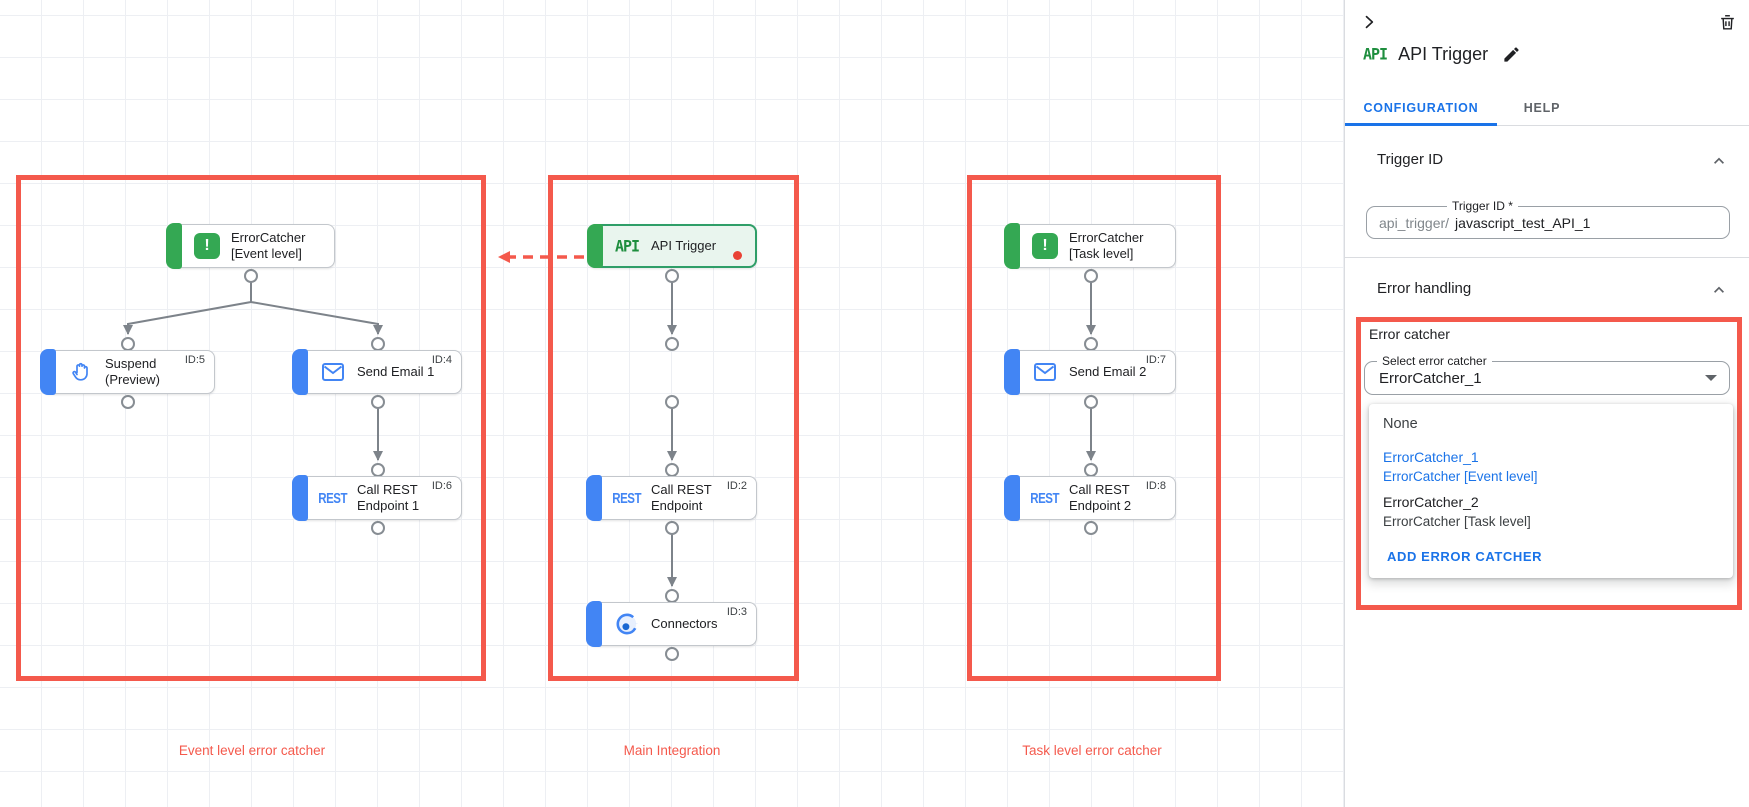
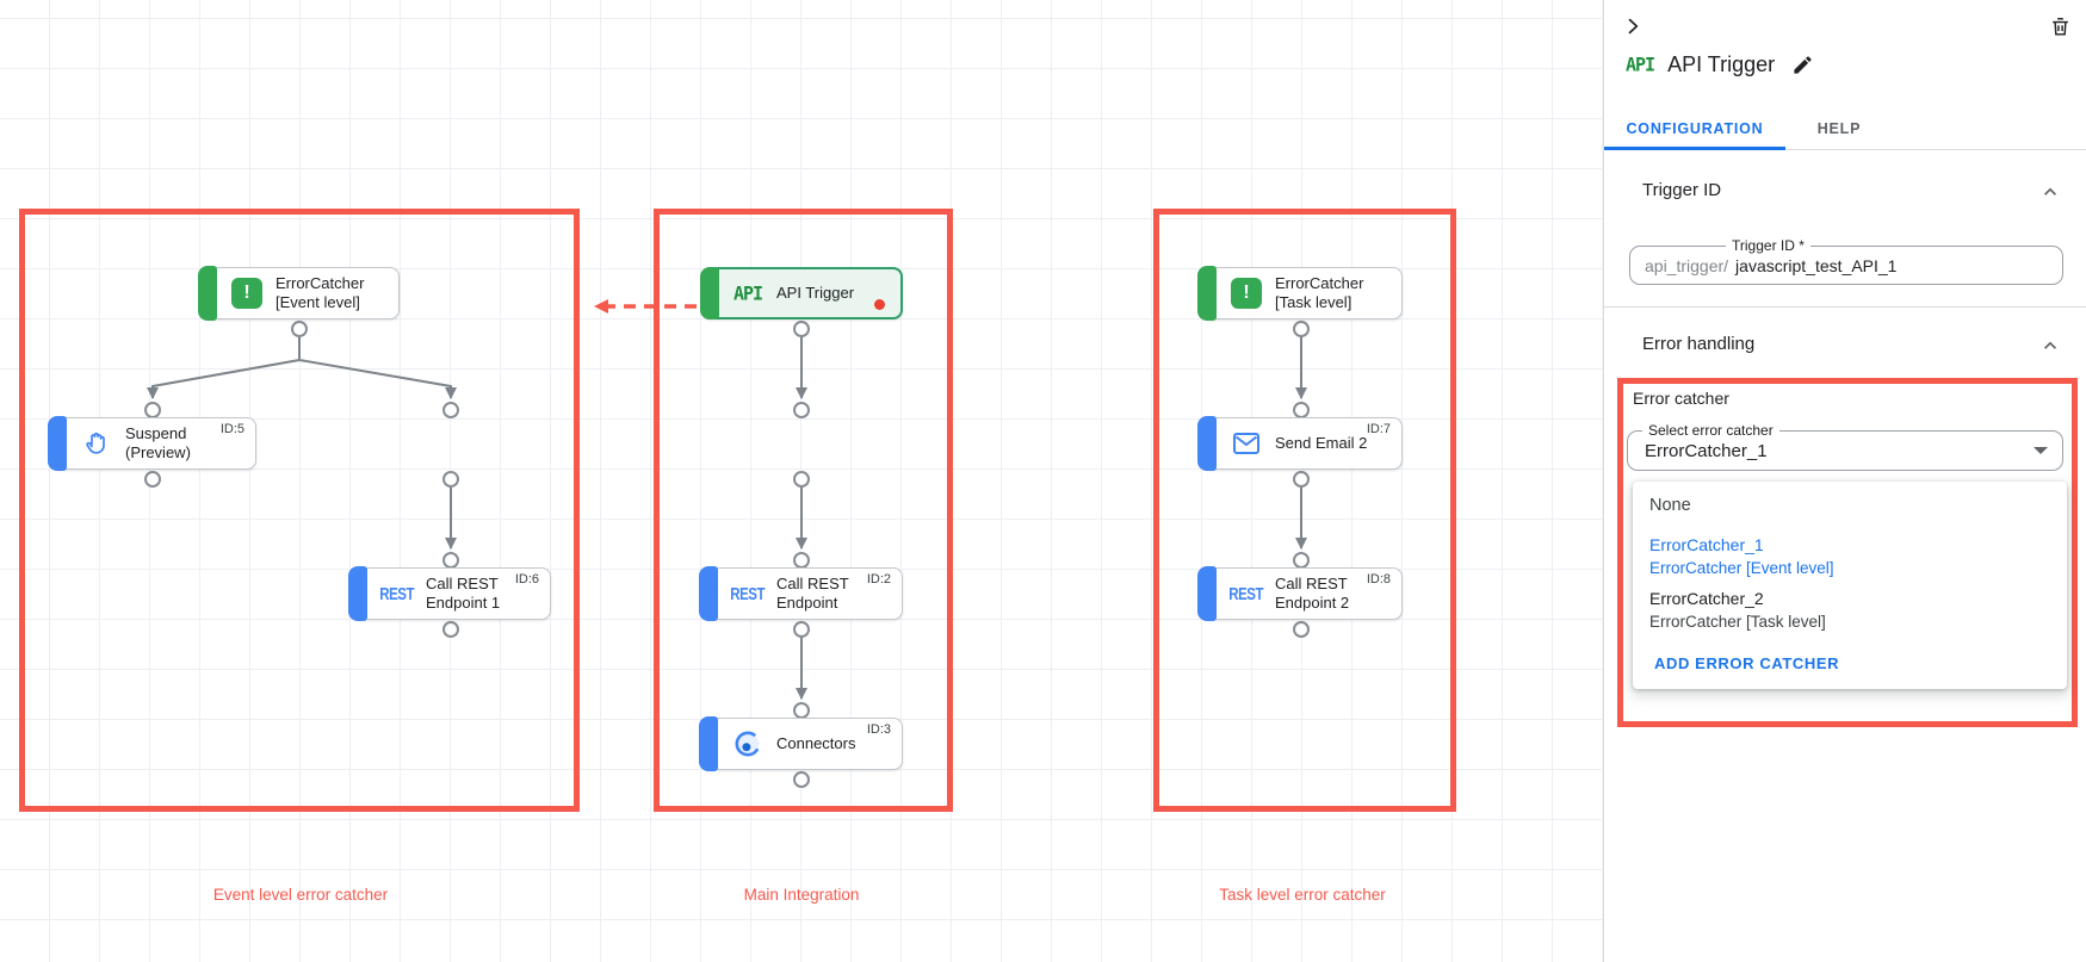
  !
  ErrorCatcher
  [Event level]
  Suspend
  (Preview)
  ID:5
- Send Email 1
- ID:4
  REST
  Call REST
  Endpoint 1
  ID:6
  API
  API Trigger
  REST
  Call REST
  Endpoint
  ID:2
  Connectors
  ID:3
  !
  ErrorCatcher
  [Task level]
  Send Email 2
  ID:7
  REST
  Call REST
  Endpoint 2
  ID:8
  Event level error catcher
  Main Integration
  Task level error catcher
  API
  API Trigger
  CONFIGURATION
  HELP
  Trigger ID
  Trigger ID *
  api_trigger/
  javascript_test_API_1
  Error handling
  Error catcher
  Select error catcher
  ErrorCatcher_1
  None
  ErrorCatcher_1
  ErrorCatcher [Event level]
  ErrorCatcher_2
  ErrorCatcher [Task level]
  ADD ERROR CATCHER
